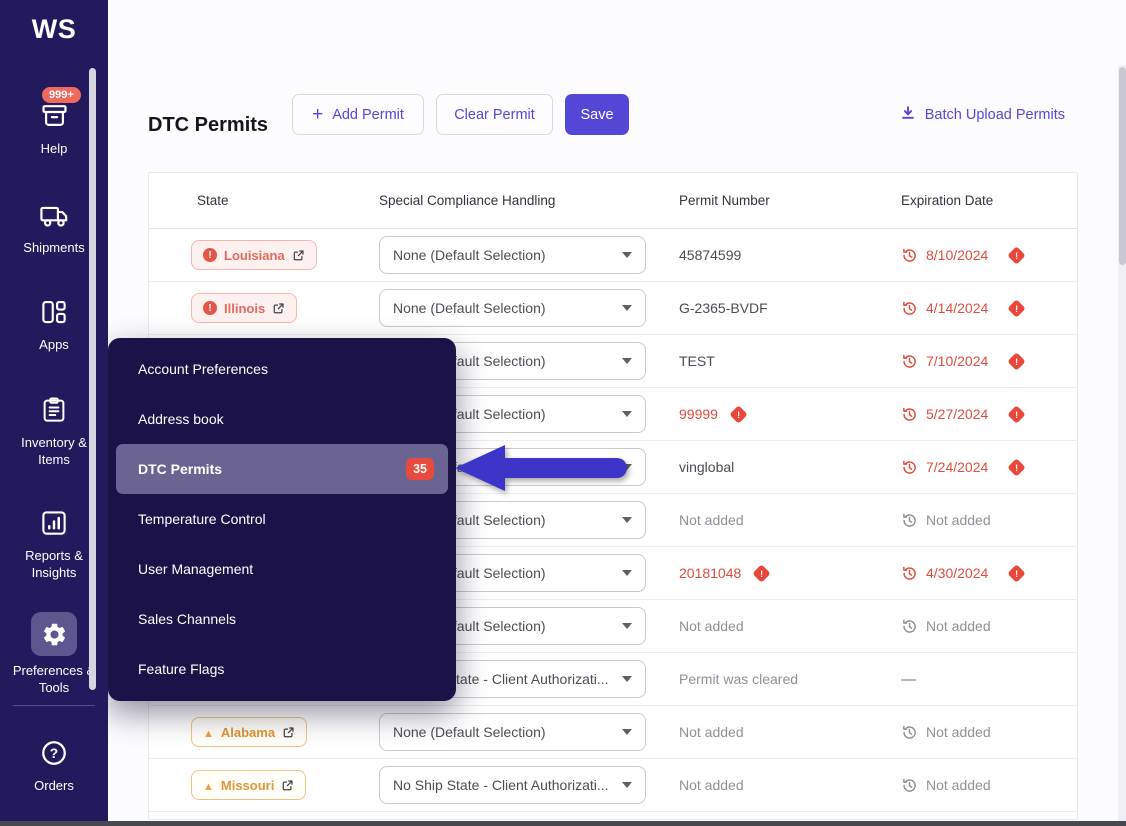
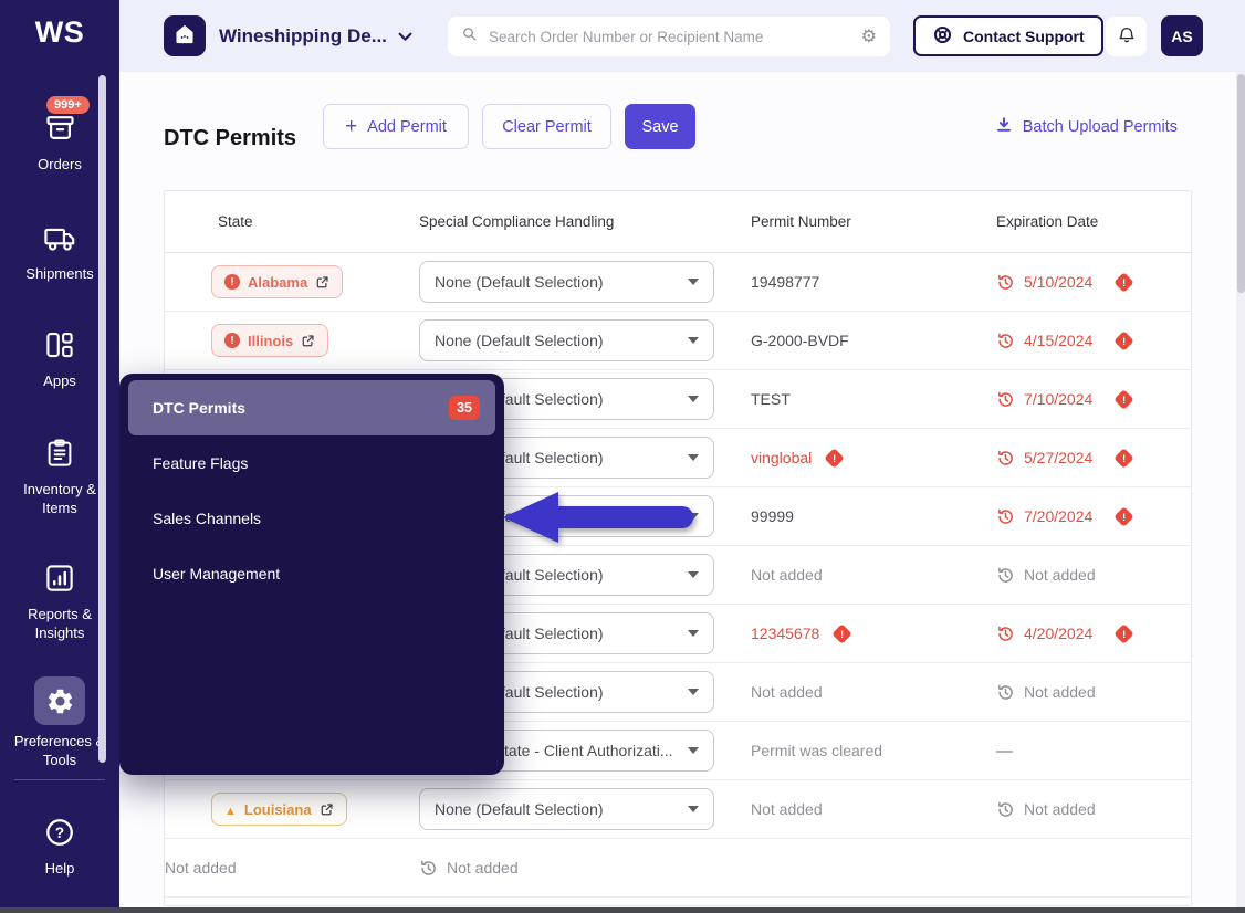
  WS
- Help
+ Orders
  999+
  Shipments
  Apps
  Inventory & Items
  Reports & Insights
  Preferences Tools
  ?
- Orders
+ Help
+ Wineshipping De...
+ Search Order Number or Recipient Name
+ Contact Support
+ AS
  DTC Permits
  Add Permit
  Clear Permit
  Save
  Batch Upload Permits
  State
  Special Compliance Handling
  Permit Number
  Expiration Date
- Louisiana
+ Alabama
  None (Default Selection)
- 45874599
+ 19498777
- 8/10/2024
+ 5/10/2024
  Illinois
  None (Default Selection)
- G-2365-BVDF
+ G-2000-BVDF
- 4/14/2024
+ 4/15/2024
  TEST
  7/10/2024
- 99999
+ vinglobal
  5/27/2024
- vinglobal
+ 99999
- 7/24/2024
+ 7/20/2024
  Not added
  Not added
- 20181048
+ 12345678
- 4/30/2024
+ 4/20/2024
  Not added
  Not added
  tate - Client Authorizati...
  Permit was cleared
  —
- Alabama
+ Louisiana
  None (Default Selection)
  Not added
  Not added
- Missouri
- No Ship State - Client Authorizati...
  Not added
  Not added
- Account Preferences
- Address book
  DTC Permits
  35
- Temperature Control
- User Management
+ Feature Flags
  Sales Channels
- Feature Flags
+ User Management
